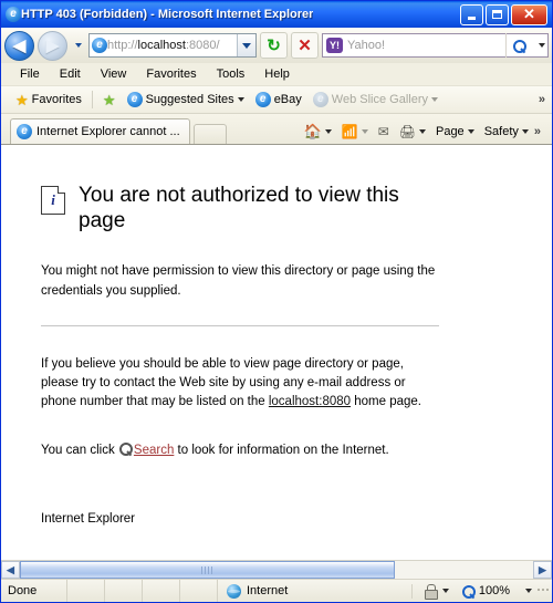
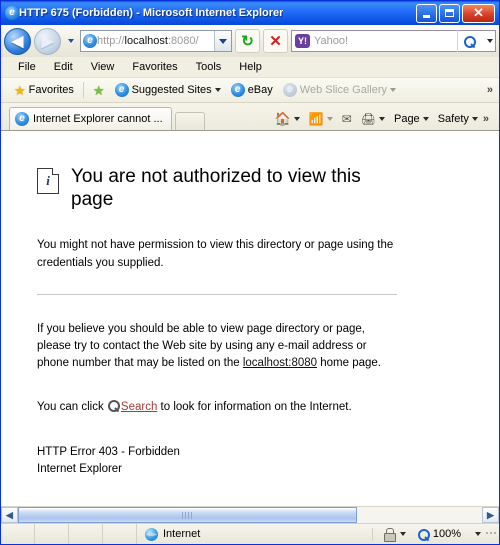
  e
- HTTP 403 (Forbidden) - Microsoft Internet Explorer
+ HTTP 675 (Forbidden) - Microsoft Internet Explorer
  ✕
  ◀
  ▶
  e
  http://localhost:8080/
  ↻
  ✕
  Y!
  Yahoo!
  File
  Edit
  View
  Favorites
  Tools
  Help
  ★
  Favorites
  ★
  e
  Suggested Sites
  e
  eBay
  e
  Web Slice Gallery
  »
  e
  Internet Explorer cannot ...
  🏠
  📶
  ✉
  🖨
  Page
  Safety
  »
  i
  You are not authorized to view this page
  You might not have permission to view this directory or page using the credentials you supplied.
  If you believe you should be able to view page directory or page, please try to contact the Web site by using any e-mail address or phone number that may be listed on the localhost:8080 home page.
  You can click Search to look for information on the Internet.
+ HTTP Error 403 - Forbidden
  Internet Explorer
  ◀
  ▶
- Done
  Internet
  100%
